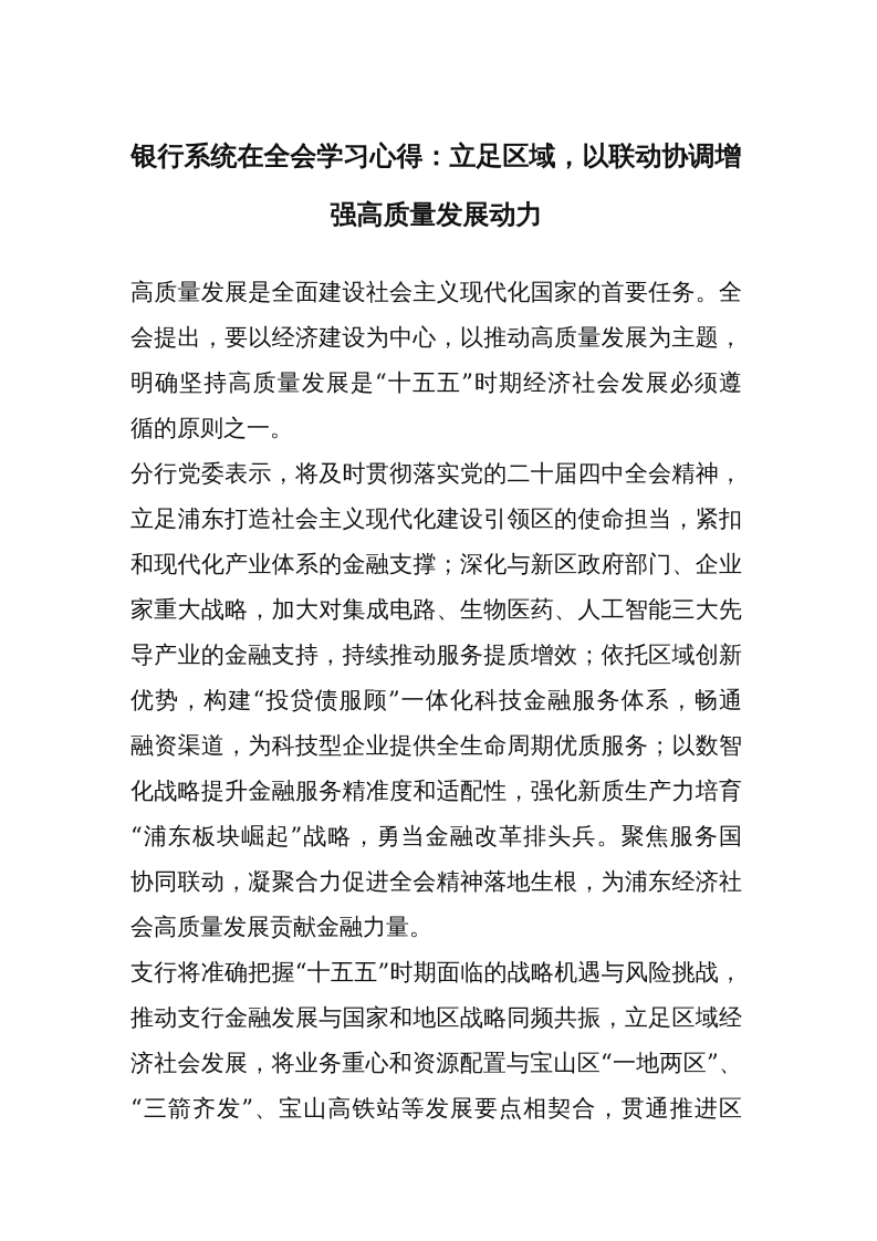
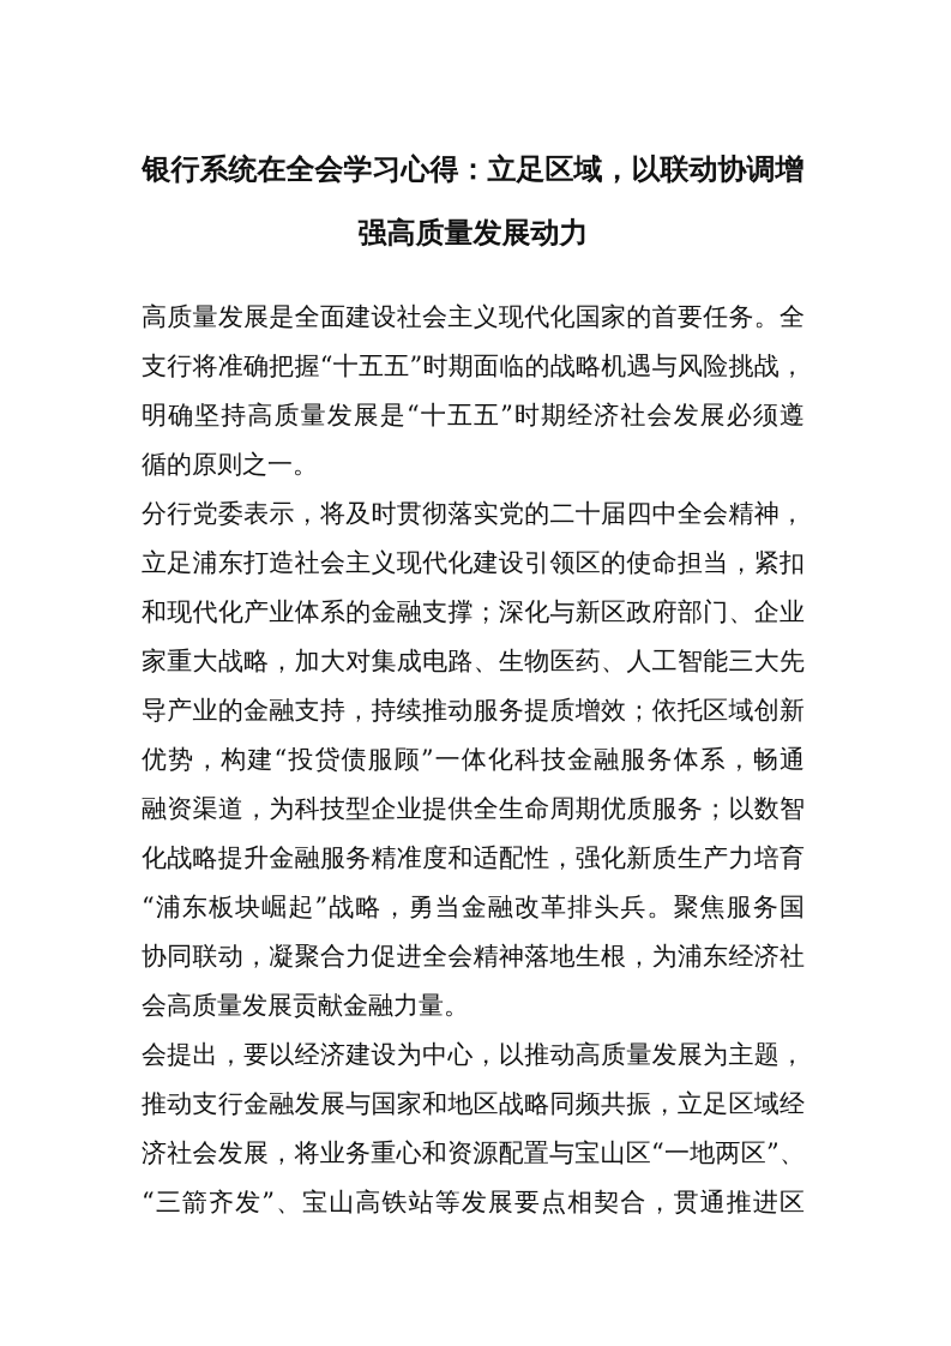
  银行系统在全会学习心得：立足区域，以联动协调增
  强高质量发展动力
  高质量发展是全面建设社会主义现代化国家的首要任务。全
- 会提出，要以经济建设为中心，以推动高质量发展为主题，
+ 支行将准确把握“十五五”时期面临的战略机遇与风险挑战，
  明确坚持高质量发展是“十五五”时期经济社会发展必须遵
  循的原则之一。
  分行党委表示，将及时贯彻落实党的二十届四中全会精神，
  立足浦东打造社会主义现代化建设引领区的使命担当，紧扣
  和现代化产业体系的金融支撑；深化与新区政府部门、企业
  家重大战略，加大对集成电路、生物医药、人工智能三大先
  导产业的金融支持，持续推动服务提质增效；依托区域创新
  优势，构建“投贷债服顾”一体化科技金融服务体系，畅通
  融资渠道，为科技型企业提供全生命周期优质服务；以数智
  化战略提升金融服务精准度和适配性，强化新质生产力培育
  “浦东板块崛起”战略，勇当金融改革排头兵。聚焦服务国
  协同联动，凝聚合力促进全会精神落地生根，为浦东经济社
  会高质量发展贡献金融力量。
- 支行将准确把握“十五五”时期面临的战略机遇与风险挑战，
+ 会提出，要以经济建设为中心，以推动高质量发展为主题，
  推动支行金融发展与国家和地区战略同频共振，立足区域经
  济社会发展，将业务重心和资源配置与宝山区“一地两区”、
  “三箭齐发”、宝山高铁站等发展要点相契合，贯通推进区
